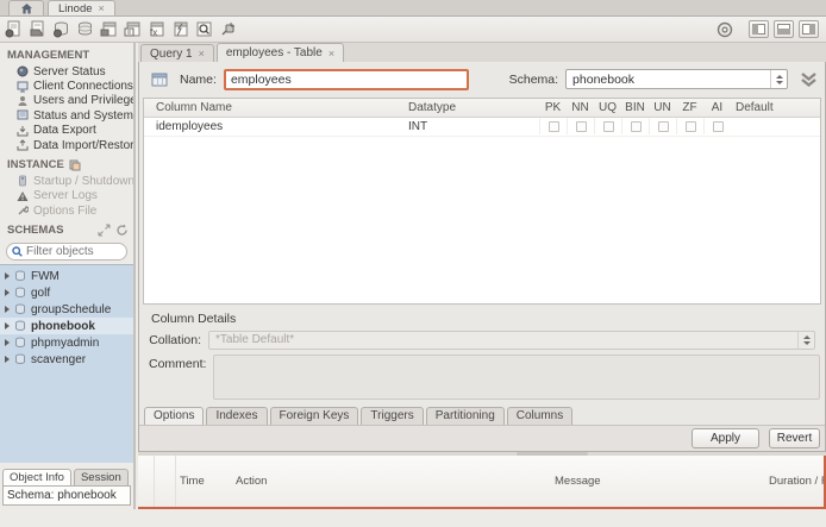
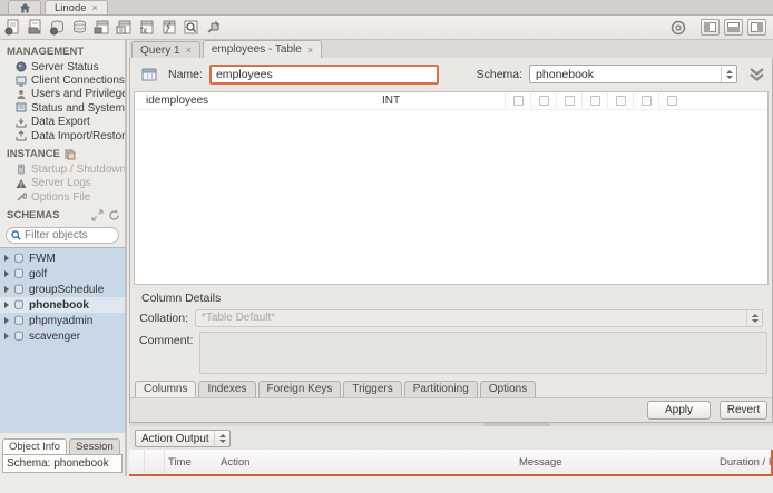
  Linode
  ×
  fx
  MANAGEMENT
  Server Status
  Client Connections
  Users and Privilege
  Data Export
  Data Import/Restor
  INSTANCE
  Startup / Shutdown
  Server Logs
  Options File
  SCHEMAS
  Filter objects
  FWM
  golf
  groupSchedule
  phonebook
  phpmyadmin
  scavenger
  Object Info
  Session
  Schema: phonebook
  Query 1
  ×
  employees - Table
  ×
  Name:
  employees
  Schema:
  phonebook
- Column Name
- Datatype
- PK
- NN
- UQ
- BIN
- UN
- ZF
- AI
- Default
  idemployees
  INT
  Column Details
  Collation:
  *Table Default*
  Comment:
- Options
+ Columns
  Indexes
  Foreign Keys
  Triggers
  Partitioning
- Columns
+ Options
  Apply
  Revert
+ Action Output
  Time
  Action
  Message
